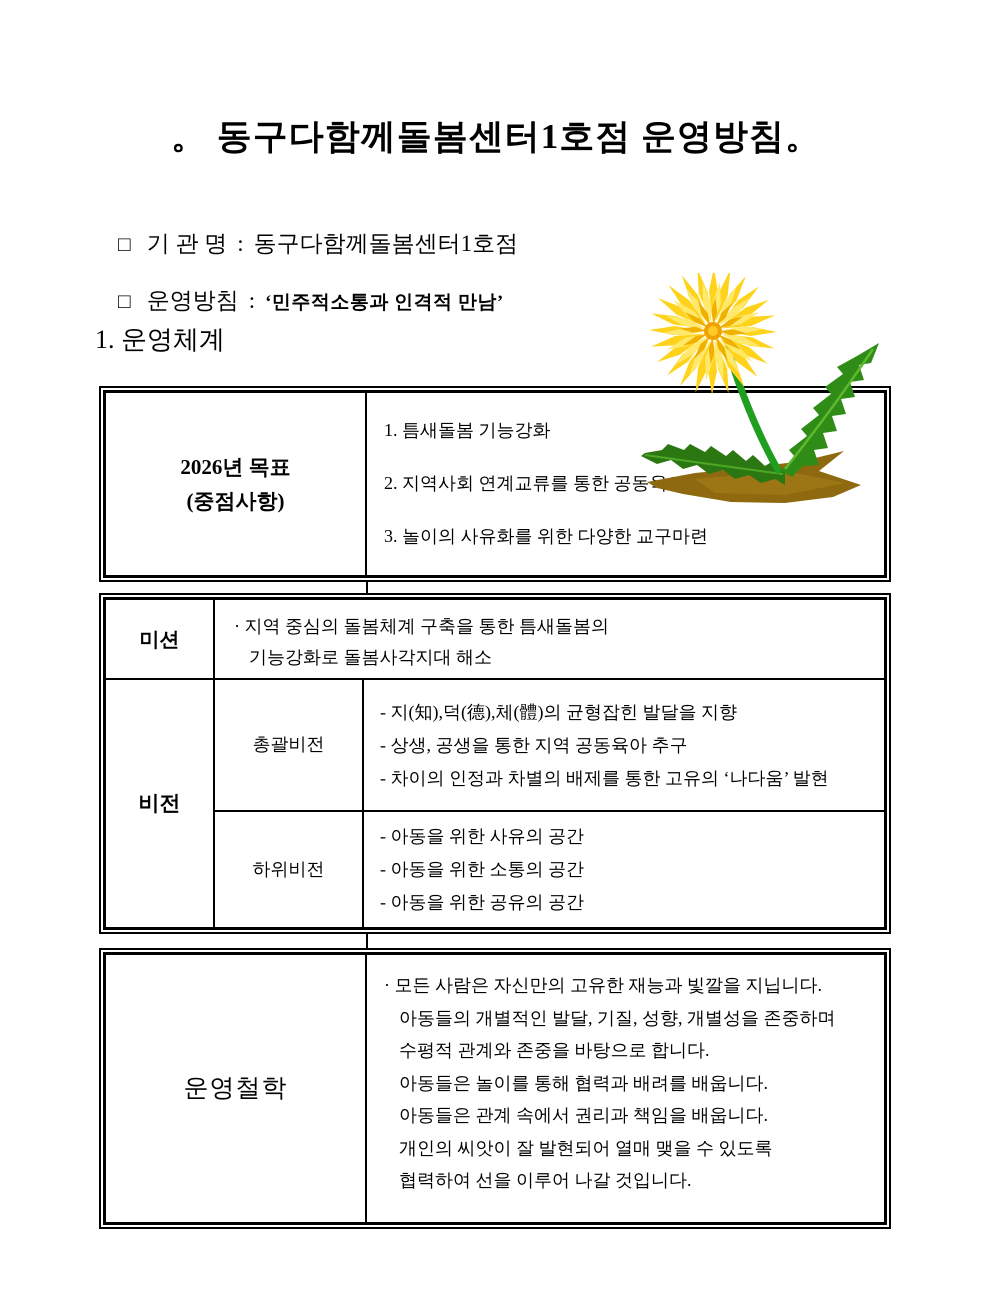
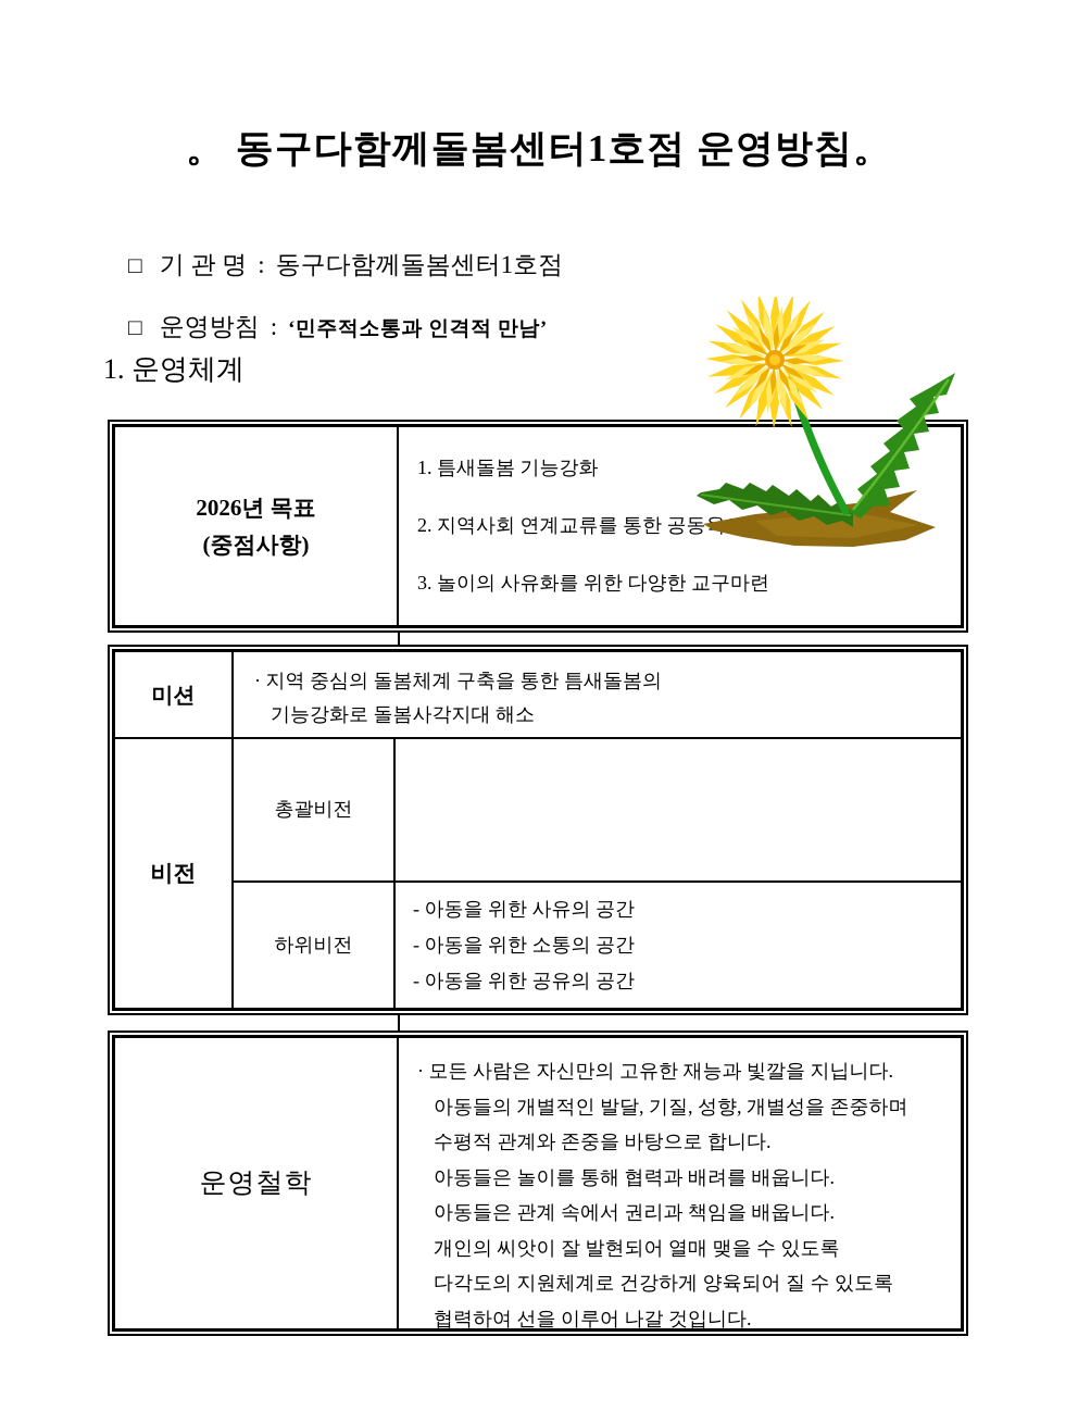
  。 동구다함께돌봄센터1호점 운영방침。
  □ 기 관 명 : 동구다함께돌봄센터1호점
  □ 운영방침 : ‘민주적소통과 인격적 만남’
  1. 운영체계
  2026년 목표
  (중점사항)
  1. 틈새돌봄 기능강화
  2. 지역사회 연계교류를 통한 공동
  3. 놀이의 사유화를 위한 다양한 교구마련
  미션
  · 지역 중심의 돌봄체계 구축을 통한 틈새돌봄의
  기능강화로 돌봄사각지대 해소
  비전
  총괄비전
- - 지(知),덕(德),체(體)의 균형잡힌 발달을 지향
- - 상생, 공생을 통한 지역 공동육아 추구
- - 차이의 인정과 차별의 배제를 통한 고유의 ‘나다움’ 발현
  하위비전
  - 아동을 위한 사유의 공간
  - 아동을 위한 소통의 공간
  - 아동을 위한 공유의 공간
  운영철학
  · 모든 사람은 자신만의 고유한 재능과 빛깔을 지닙니다.
  아동들의 개별적인 발달, 기질, 성향, 개별성을 존중하며
  수평적 관계와 존중을 바탕으로 합니다.
  아동들은 놀이를 통해 협력과 배려를 배웁니다.
  아동들은 관계 속에서 권리과 책임을 배웁니다.
  개인의 씨앗이 잘 발현되어 열매 맺을 수 있도록
+ 다각도의 지원체계로 건강하게 양육되어 질 수 있도록
  협력하여 선을 이루어 나갈 것입니다.
